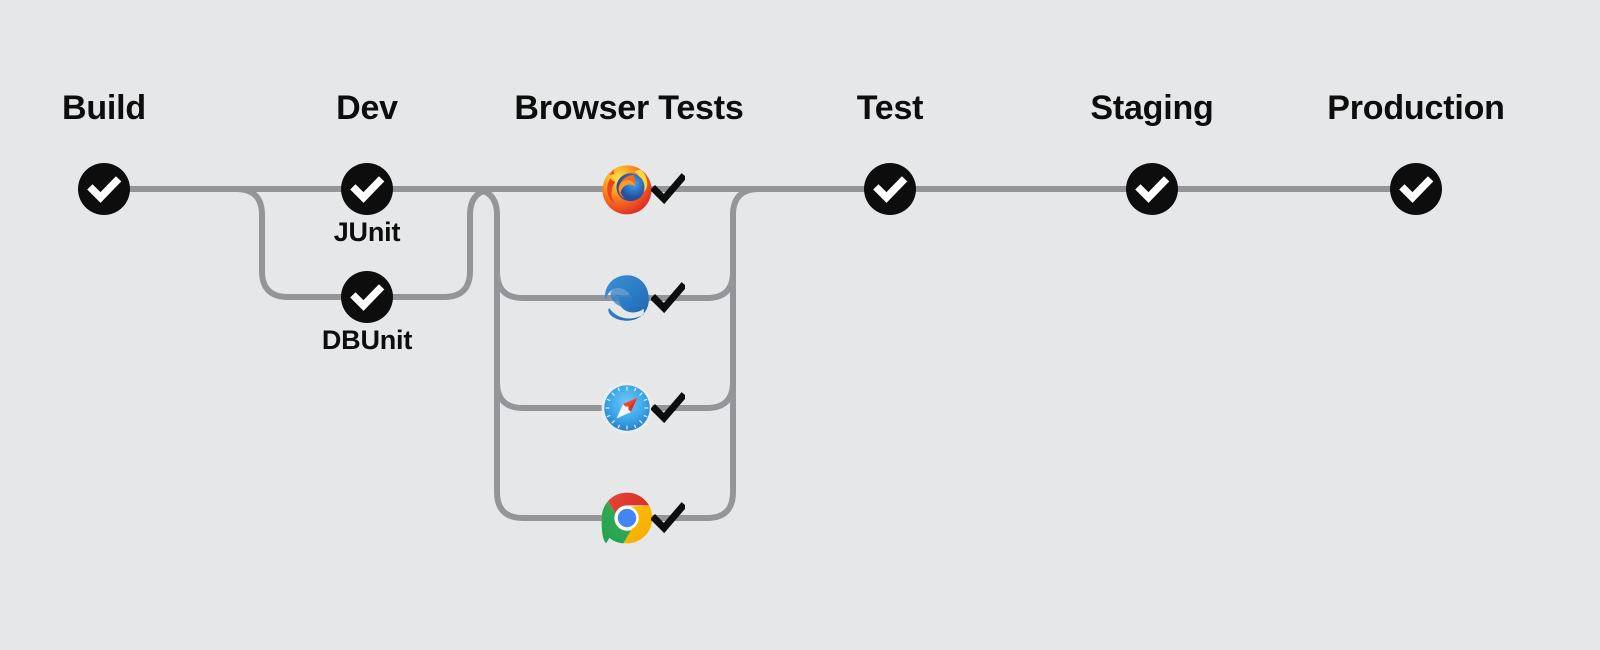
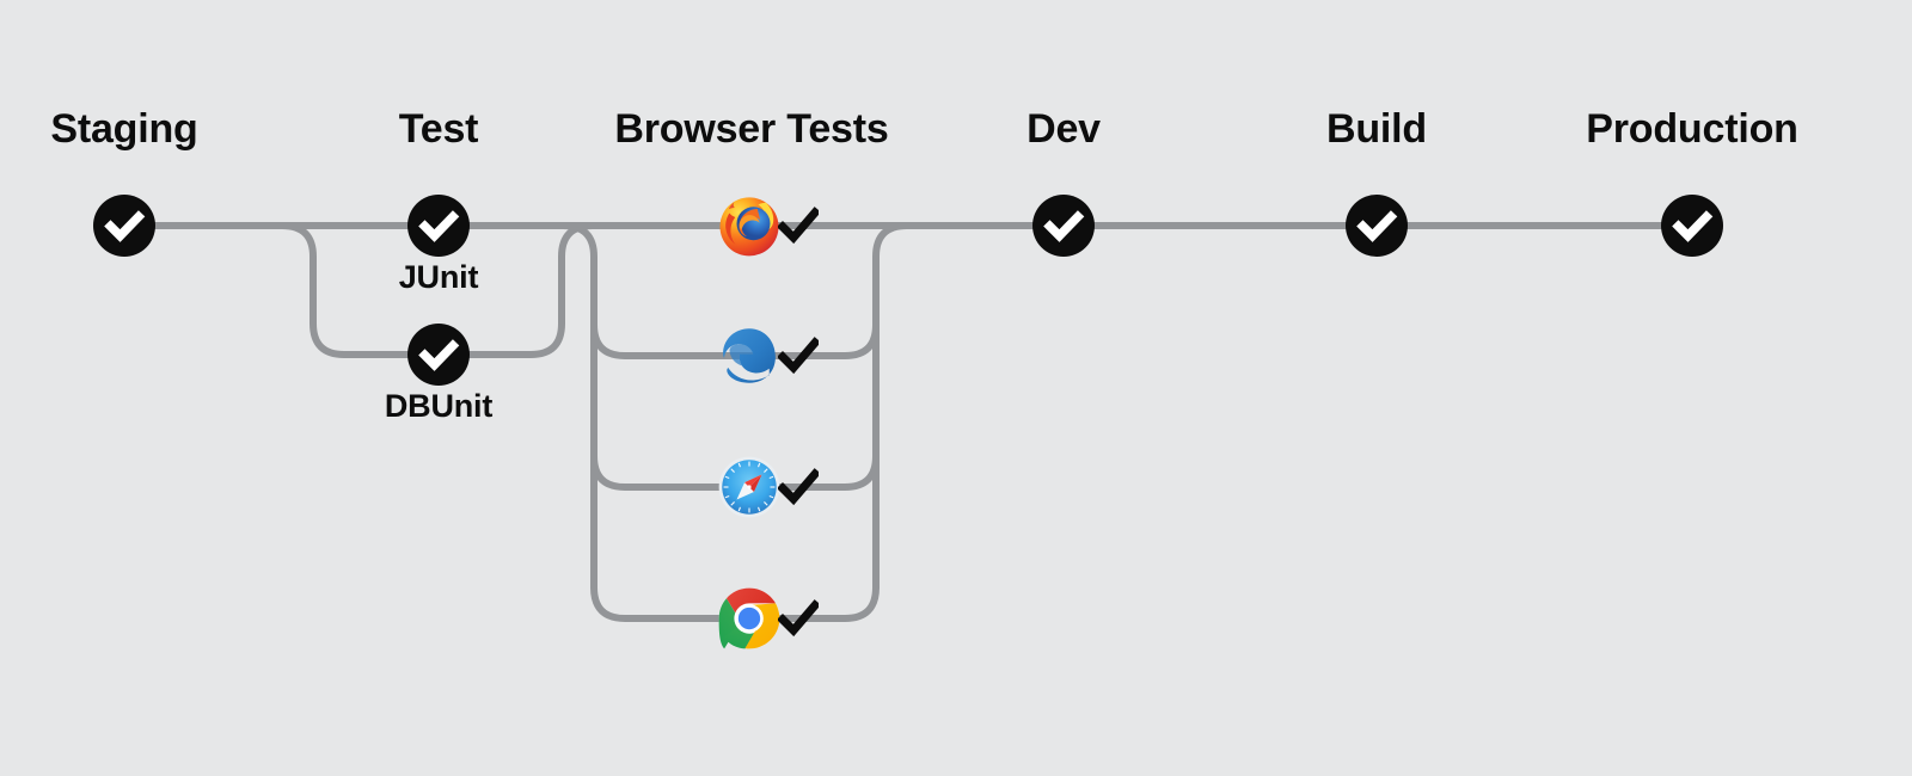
- Build
+ Staging
- Dev
+ Test
  Browser Tests
- Test
+ Dev
- Staging
+ Build
  Production
  JUnit
  DBUnit
